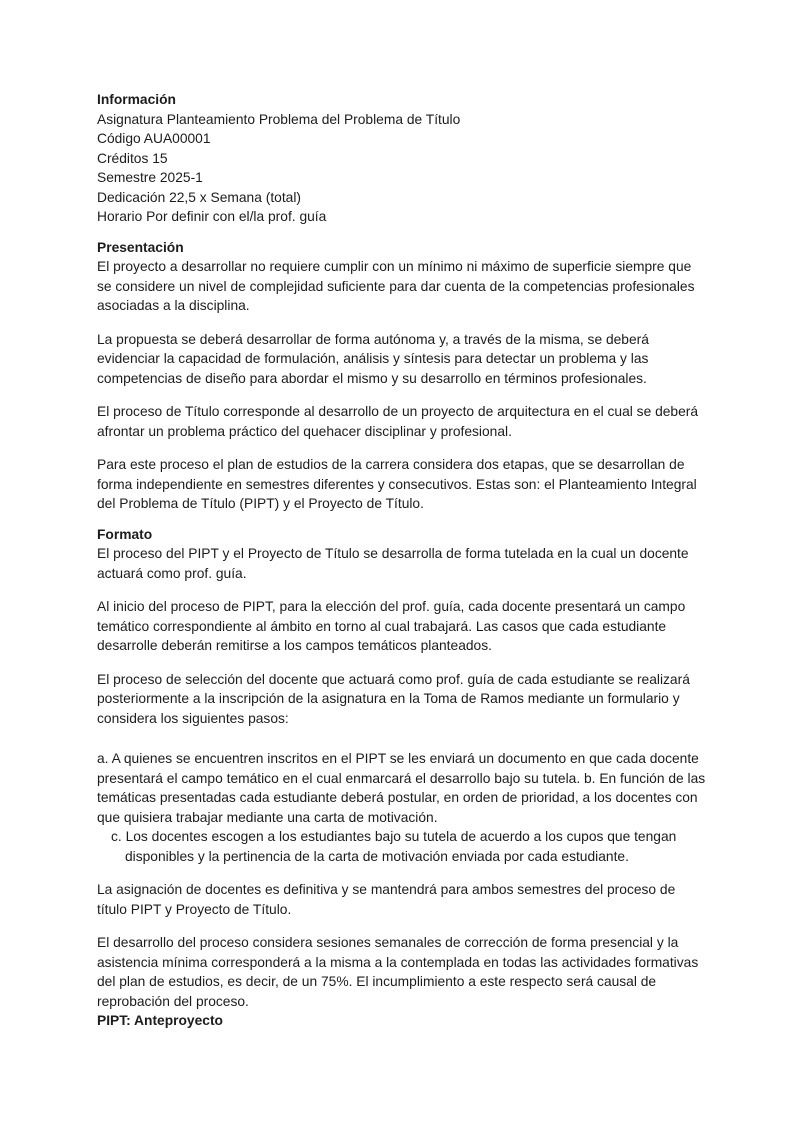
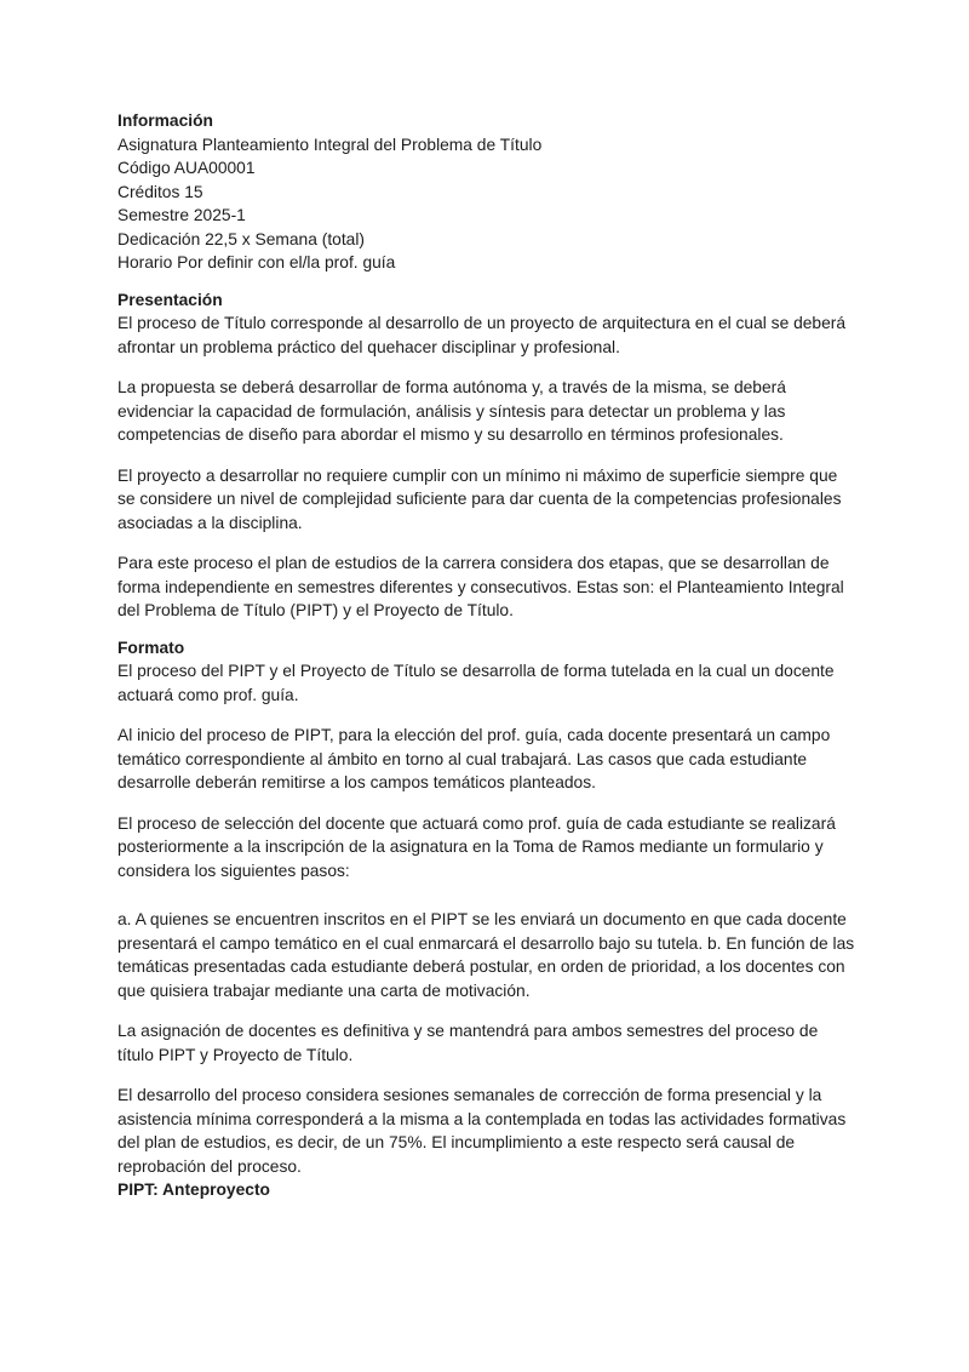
  Información
- Asignatura Planteamiento Problema del Problema de Título
+ Asignatura Planteamiento Integral del Problema de Título
  Código AUA00001
  Créditos 15
  Semestre 2025-1
  Dedicación 22,5 x Semana (total)
  Horario Por definir con el/la prof. guía
  Presentación
- El proyecto a desarrollar no requiere cumplir con un mínimo ni máximo de superficie siempre que se considere un nivel de complejidad suficiente para dar cuenta de la competencias profesionales asociadas a la disciplina.
+ El proceso de Título corresponde al desarrollo de un proyecto de arquitectura en el cual se deberá afrontar un problema práctico del quehacer disciplinar y profesional.
  La propuesta se deberá desarrollar de forma autónoma y, a través de la misma, se deberá evidenciar la capacidad de formulación, análisis y síntesis para detectar un problema y las competencias de diseño para abordar el mismo y su desarrollo en términos profesionales.
- El proceso de Título corresponde al desarrollo de un proyecto de arquitectura en el cual se deberá afrontar un problema práctico del quehacer disciplinar y profesional.
+ El proyecto a desarrollar no requiere cumplir con un mínimo ni máximo de superficie siempre que se considere un nivel de complejidad suficiente para dar cuenta de la competencias profesionales asociadas a la disciplina.
  Para este proceso el plan de estudios de la carrera considera dos etapas, que se desarrollan de forma independiente en semestres diferentes y consecutivos. Estas son: el Planteamiento Integral del Problema de Título (PIPT) y el Proyecto de Título.
  Formato
  El proceso del PIPT y el Proyecto de Título se desarrolla de forma tutelada en la cual un docente actuará como prof. guía.
  Al inicio del proceso de PIPT, para la elección del prof. guía, cada docente presentará un campo temático correspondiente al ámbito en torno al cual trabajará. Las casos que cada estudiante desarrolle deberán remitirse a los campos temáticos planteados.
  El proceso de selección del docente que actuará como prof. guía de cada estudiante se realizará posteriormente a la inscripción de la asignatura en la Toma de Ramos mediante un formulario y considera los siguientes pasos:
  a. A quienes se encuentren inscritos en el PIPT se les enviará un documento en que cada docente presentará el campo temático en el cual enmarcará el desarrollo bajo su tutela. b. En función de las temáticas presentadas cada estudiante deberá postular, en orden de prioridad, a los docentes con que quisiera trabajar mediante una carta de motivación.
- c. Los docentes escogen a los estudiantes bajo su tutela de acuerdo a los cupos que tengan disponibles y la pertinencia de la carta de motivación enviada por cada estudiante.
  La asignación de docentes es definitiva y se mantendrá para ambos semestres del proceso de título PIPT y Proyecto de Título.
  El desarrollo del proceso considera sesiones semanales de corrección de forma presencial y la asistencia mínima corresponderá a la misma a la contemplada en todas las actividades formativas del plan de estudios, es decir, de un 75%. El incumplimiento a este respecto será causal de reprobación del proceso.
  PIPT: Anteproyecto
